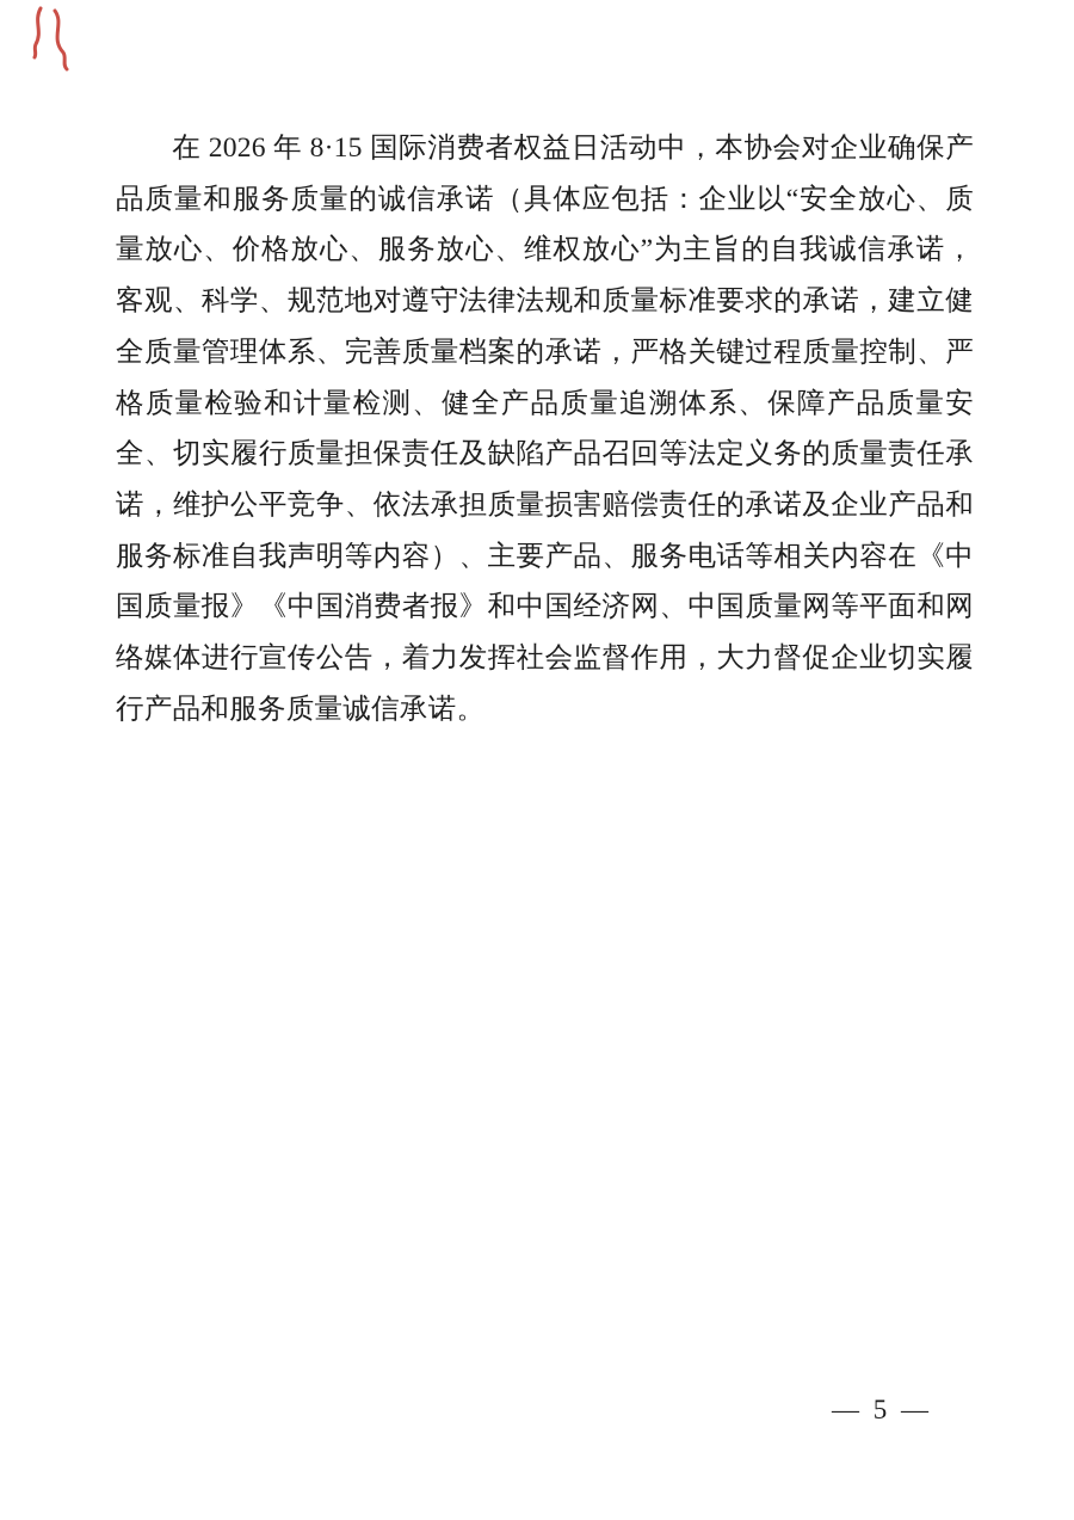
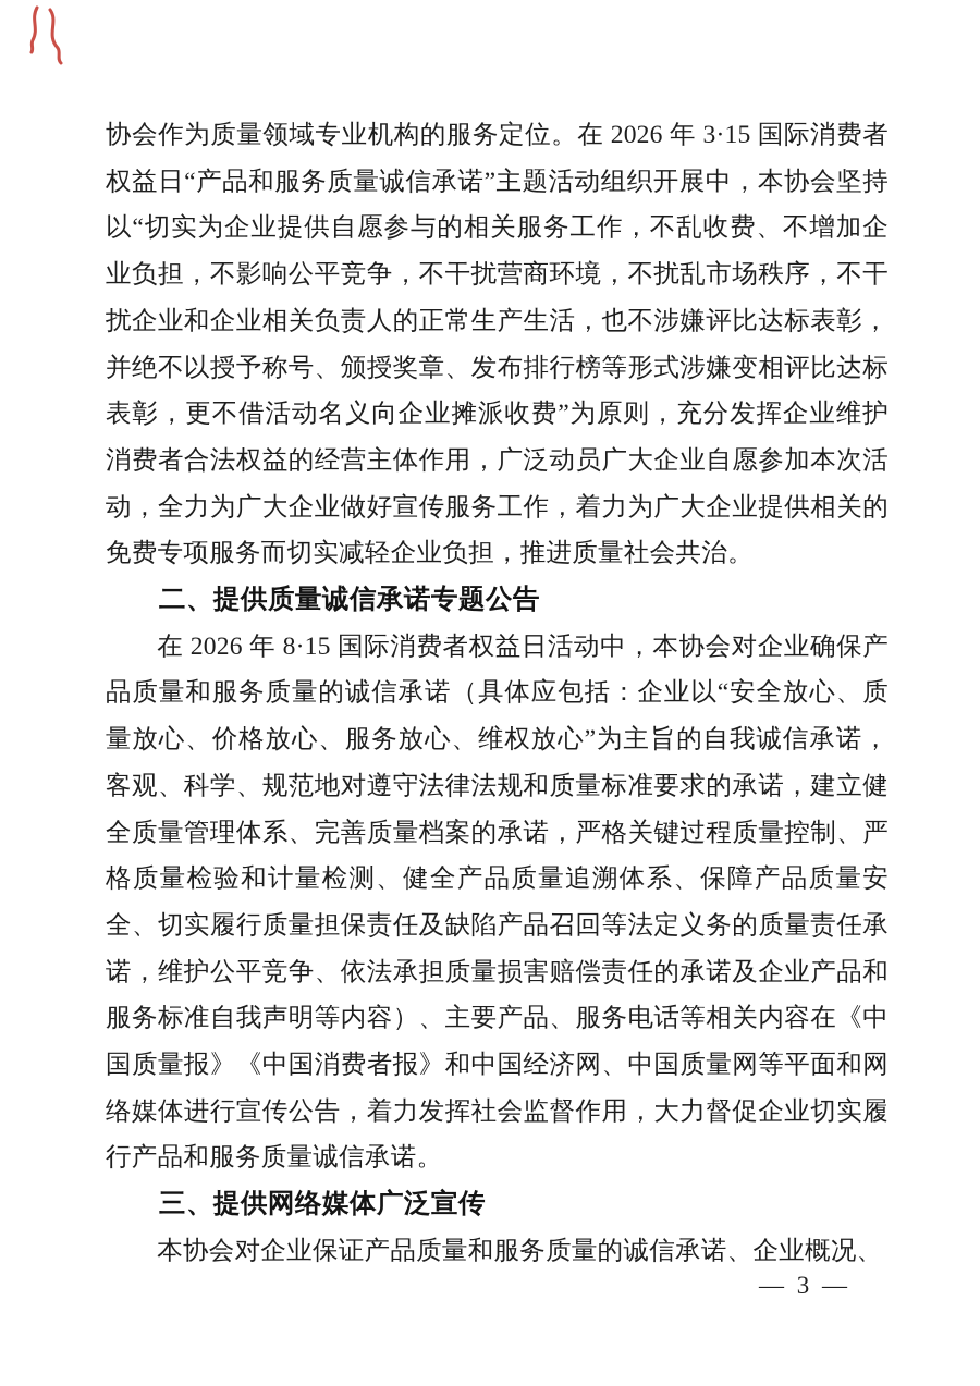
+ 协会作为质量领域专业机构的服务定位。在 2026 年 3·15 国际消费者权益日“产品和服务质量诚信承诺”主题活动组织开展中，本协会坚持以“切实为企业提供自愿参与的相关服务工作，不乱收费、不增加企业负担，不影响公平竞争，不干扰营商环境，不扰乱市场秩序，不干扰企业和企业相关负责人的正常生产生活，也不涉嫌评比达标表彰，并绝不以授予称号、颁授奖章、发布排行榜等形式涉嫌变相评比达标表彰，更不借活动名义向企业摊派收费”为原则，充分发挥企业维护消费者合法权益的经营主体作用，广泛动员广大企业自愿参加本次活动，全力为广大企业做好宣传服务工作，着力为广大企业提供相关的免费专项服务而切实减轻企业负担，推进质量社会共治。
+ 二、提供质量诚信承诺专题公告
  在 2026 年 8·15 国际消费者权益日活动中，本协会对企业确保产品质量和服务质量的诚信承诺（具体应包括：企业以“安全放心、质量放心、价格放心、服务放心、维权放心”为主旨的自我诚信承诺，客观、科学、规范地对遵守法律法规和质量标准要求的承诺，建立健全质量管理体系、完善质量档案的承诺，严格关键过程质量控制、严格质量检验和计量检测、健全产品质量追溯体系、保障产品质量安全、切实履行质量担保责任及缺陷产品召回等法定义务的质量责任承诺，维护公平竞争、依法承担质量损害赔偿责任的承诺及企业产品和服务标准自我声明等内容）、主要产品、服务电话等相关内容在《中国质量报》《中国消费者报》和中国经济网、中国质量网等平面和网络媒体进行宣传公告，着力发挥社会监督作用，大力督促企业切实履行产品和服务质量诚信承诺。
+ 三、提供网络媒体广泛宣传
+ 本协会对企业保证产品质量和服务质量的诚信承诺、企业概况、
- — 5 —
+ — 3 —
